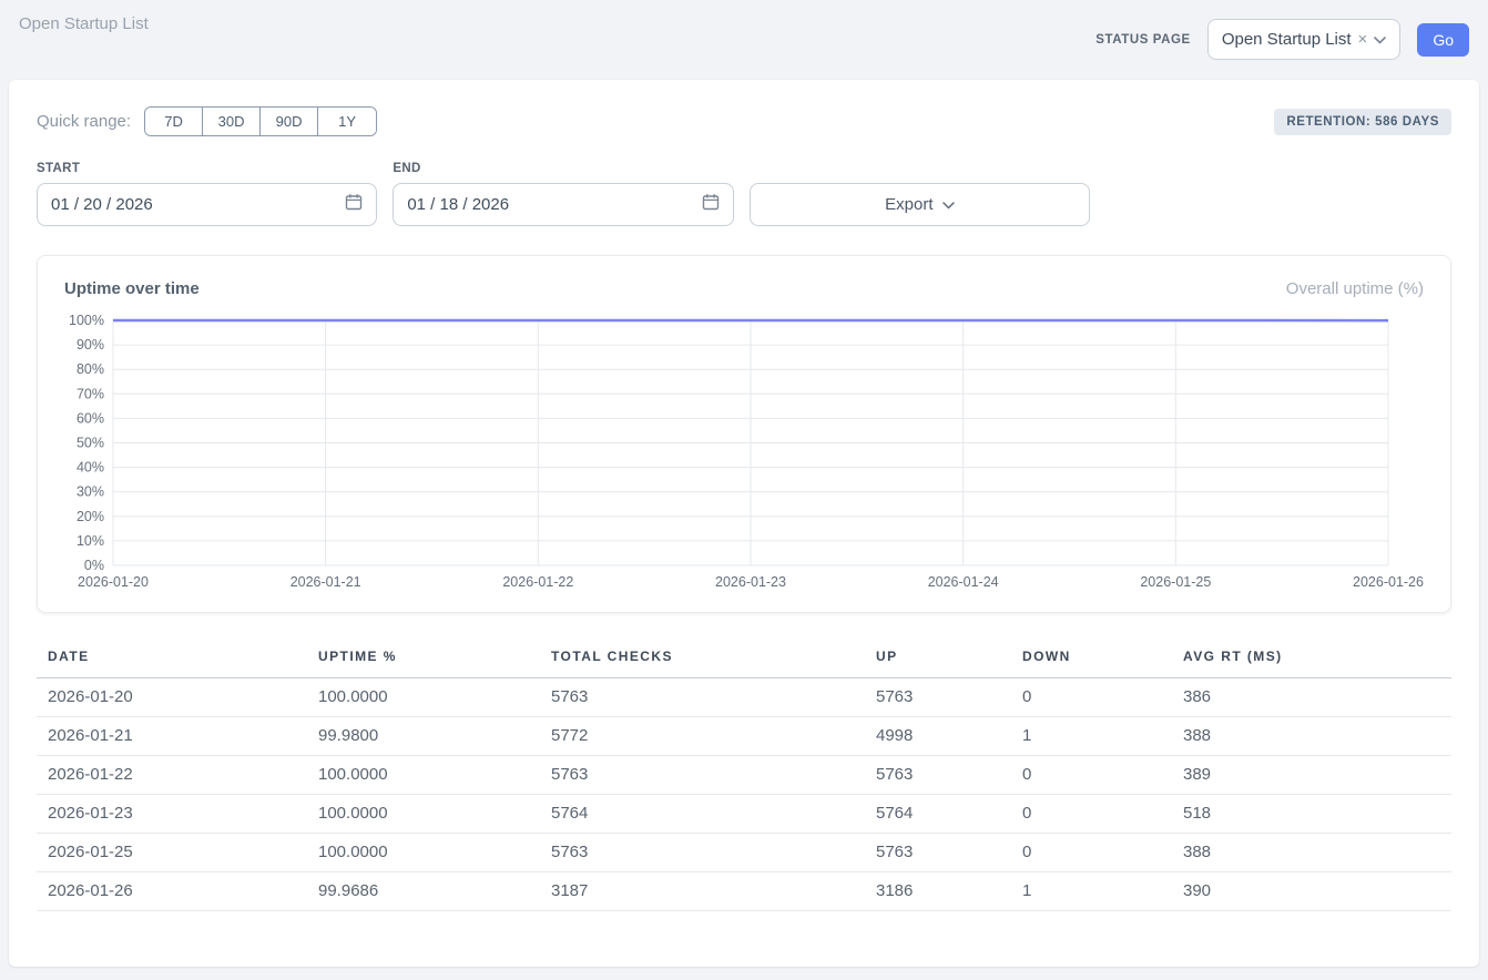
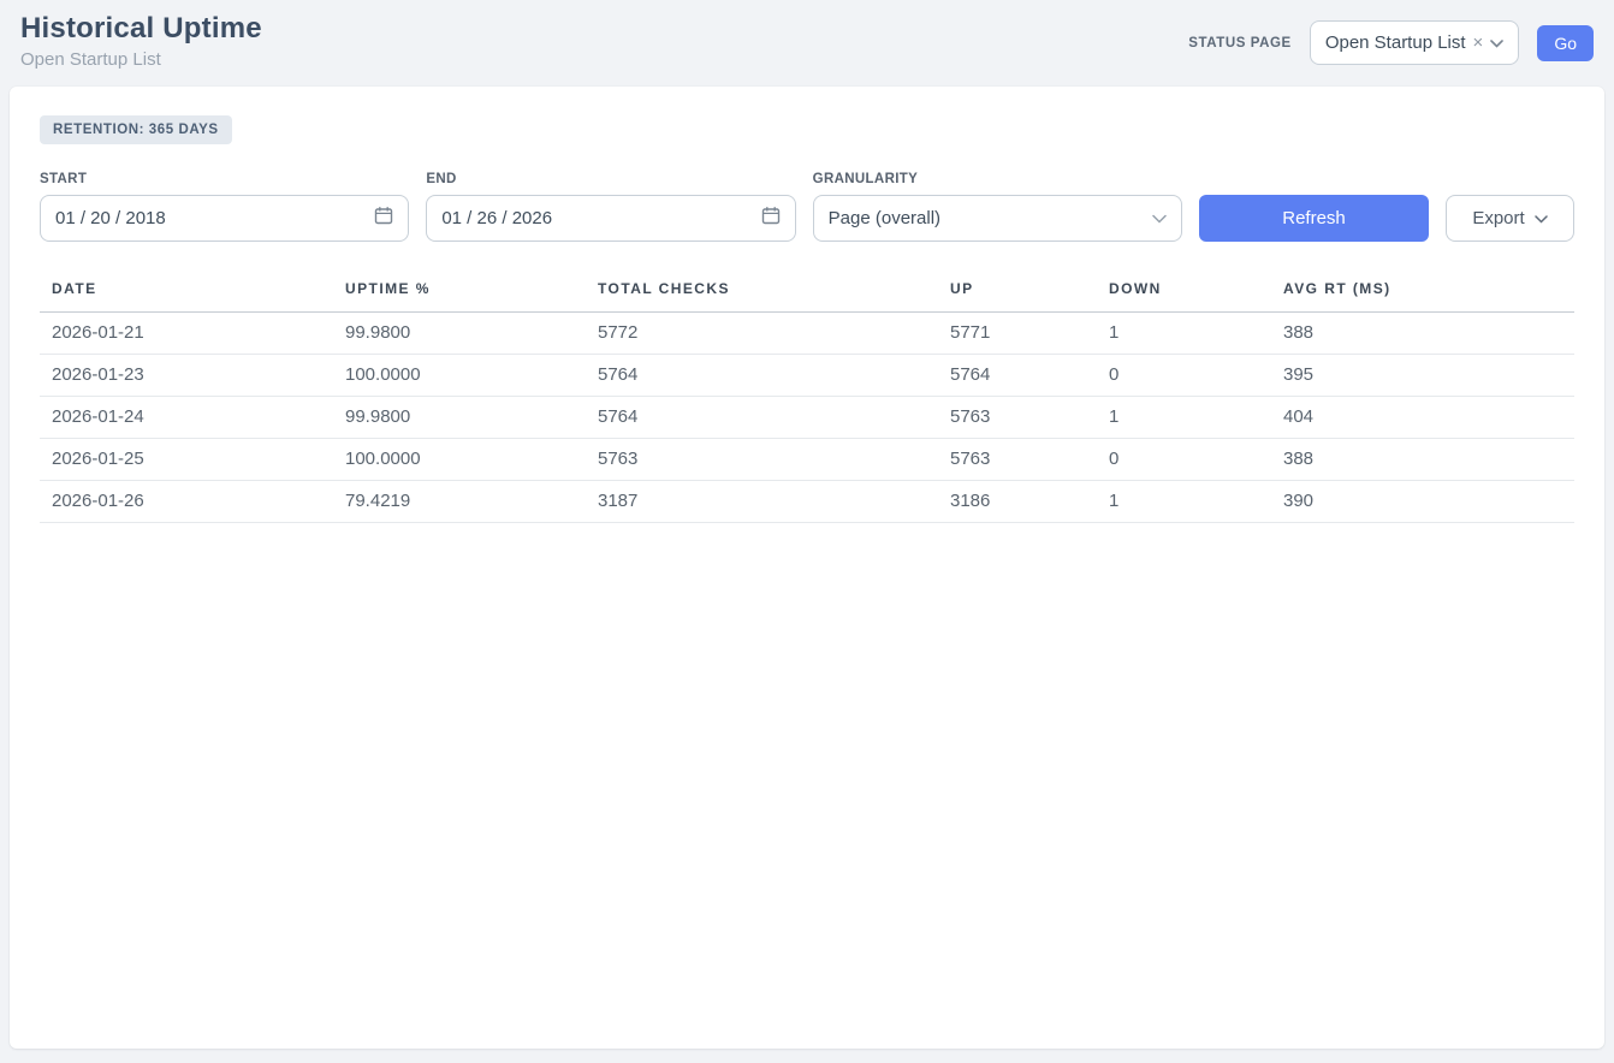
+ Historical Uptime
  Open Startup List
  STATUS PAGE
  Open Startup List
  ×
  Go
- Quick range:
- 7D
- 30D
- 90D
- 1Y
- RETENTION: 586 DAYS
+ RETENTION: 365 DAYS
  START
- 01 / 20 / 2026
+ 01 / 20 / 2018
  END
- 01 / 18 / 2026
+ 01 / 26 / 2026
+ GRANULARITY
+ Page (overall)
+ Refresh
  Export
- Uptime over time
- Overall uptime (%)
- 100%
- 90%
- 80%
- 70%
- 60%
- 50%
- 40%
- 30%
- 20%
- 10%
- 0%
- 2026-01-20
- 2026-01-21
- 2026-01-22
- 2026-01-23
- 2026-01-24
- 2026-01-25
- 2026-01-26
  DATE	UPTIME %	TOTAL CHECKS	UP	DOWN	AVG RT (MS)
- 2026-01-20	100.0000	5763	5763	0	386
- 2026-01-21	99.9800	5772	4998	1	388
+ 2026-01-21	99.9800	5772	5771	1	388
- 2026-01-22	100.0000	5763	5763	0	389
- 2026-01-23	100.0000	5764	5764	0	518
+ 2026-01-23	100.0000	5764	5764	0	395
+ 2026-01-24	99.9800	5764	5763	1	404
  2026-01-25	100.0000	5763	5763	0	388
- 2026-01-26	99.9686	3187	3186	1	390
+ 2026-01-26	79.4219	3187	3186	1	390
